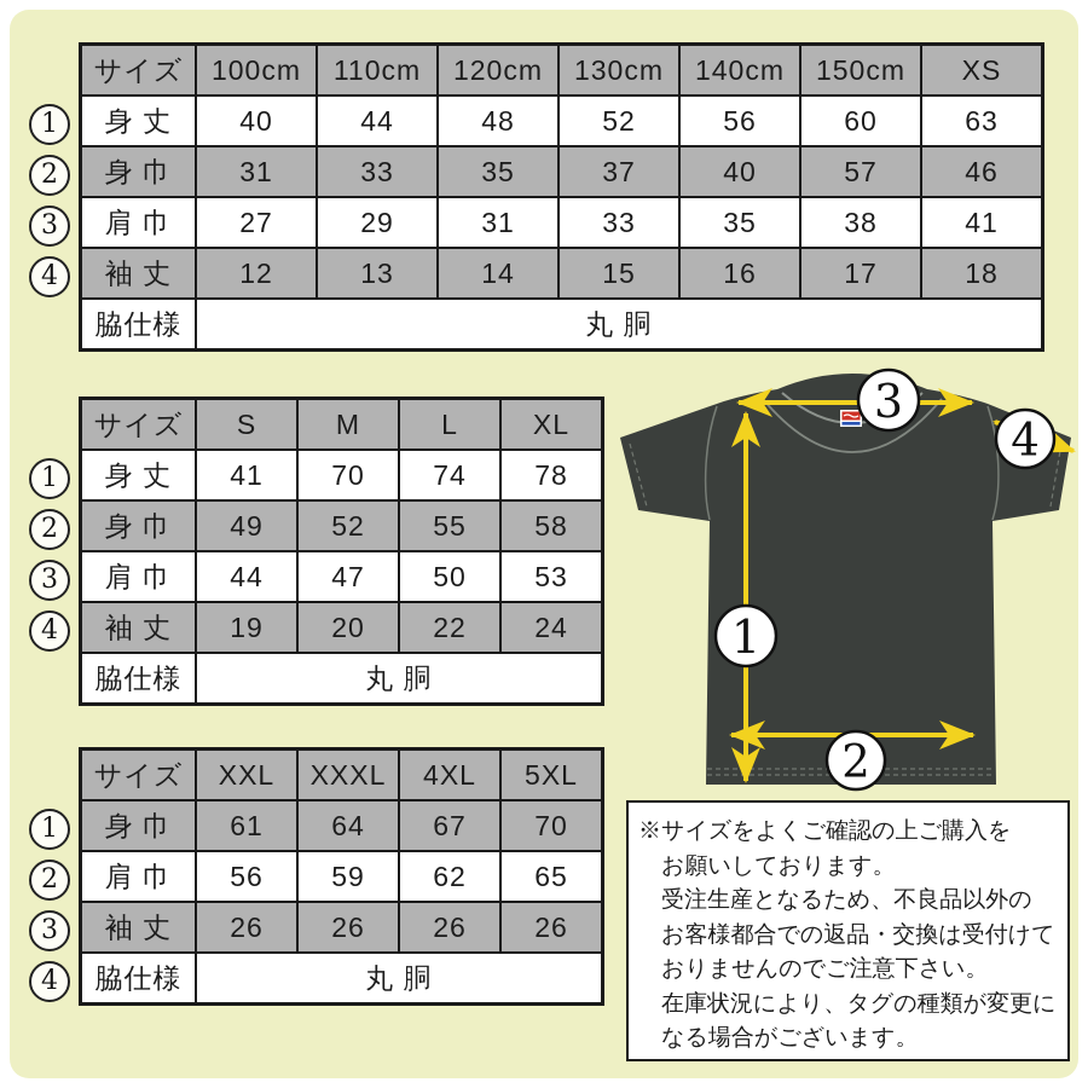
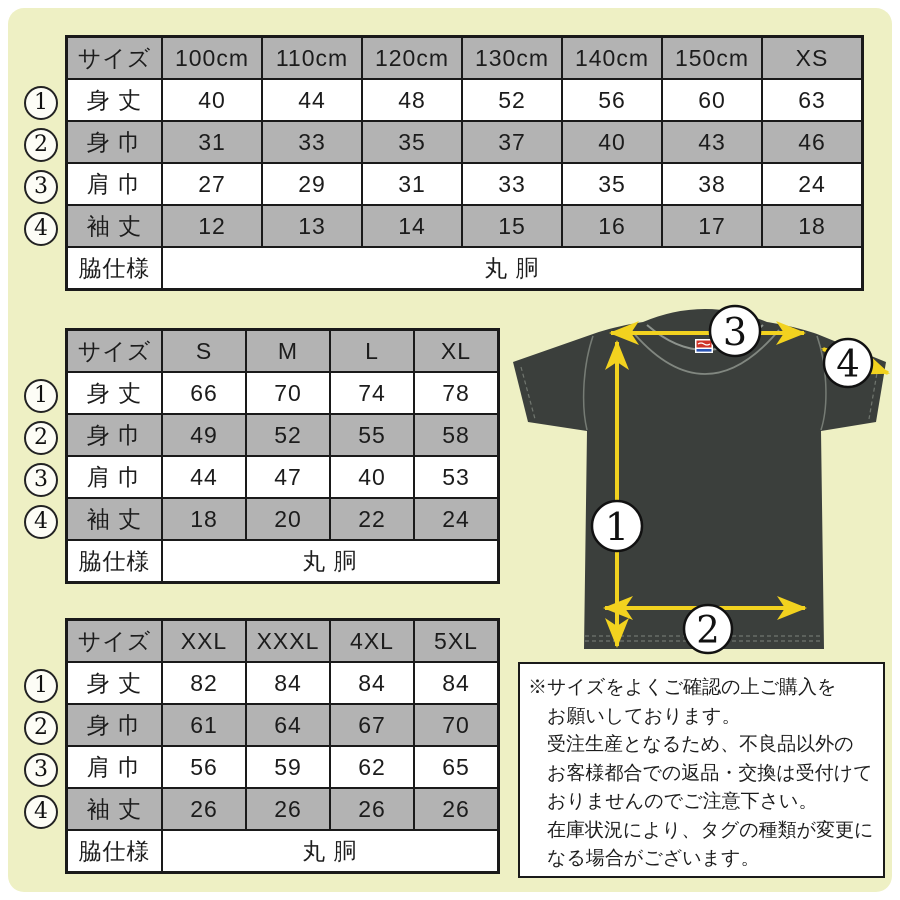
  サイズ	100cm	110cm	120cm	130cm	140cm	150cm	XS
  身 丈	40	44	48	52	56	60	63
- 身 巾	31	33	35	37	40	57	46
+ 身 巾	31	33	35	37	40	43	46
- 肩 巾	27	29	31	33	35	38	41
+ 肩 巾	27	29	31	33	35	38	24
  袖 丈	12	13	14	15	16	17	18
  脇仕様	丸 胴
  サイズ	S	M	L	XL
- 身 丈	41	70	74	78
+ 身 丈	66	70	74	78
  身 巾	49	52	55	58
- 肩 巾	44	47	50	53
+ 肩 巾	44	47	40	53
- 袖 丈	19	20	22	24
+ 袖 丈	18	20	22	24
  脇仕様	丸 胴
  サイズ	XXL	XXXL	4XL	5XL
+ 身 丈	82	84	84	84
  身 巾	61	64	67	70
  肩 巾	56	59	62	65
  袖 丈	26	26	26	26
  脇仕様	丸 胴
  1
  2
  3
  4
  1
  2
  3
  4
  1
  2
  3
  4
  3
  4
  1
  2
  ※サイズをよくご確認の上ご購入を
  お願いしております。
  受注生産となるため、不良品以外の
  お客様都合での返品・交換は受付けて
  おりませんのでご注意下さい。
  在庫状況により、タグの種類が変更に
  なる場合がございます。
